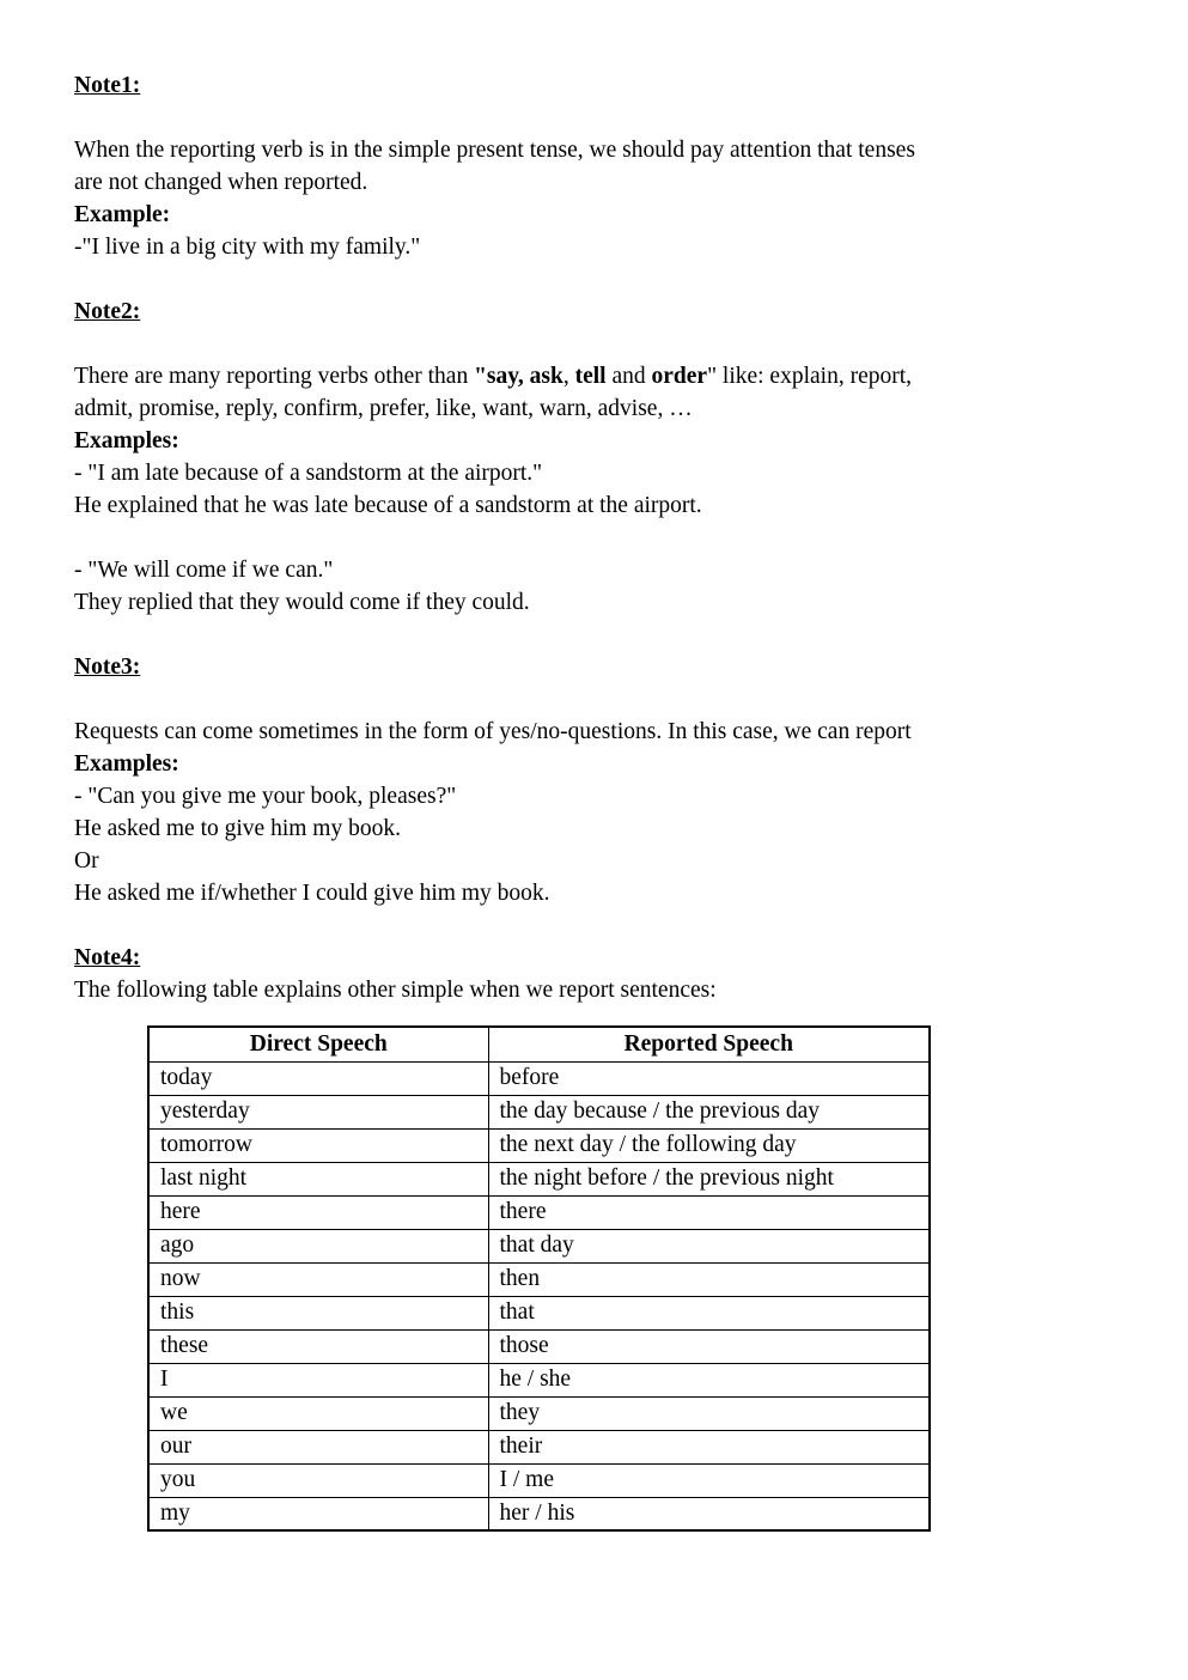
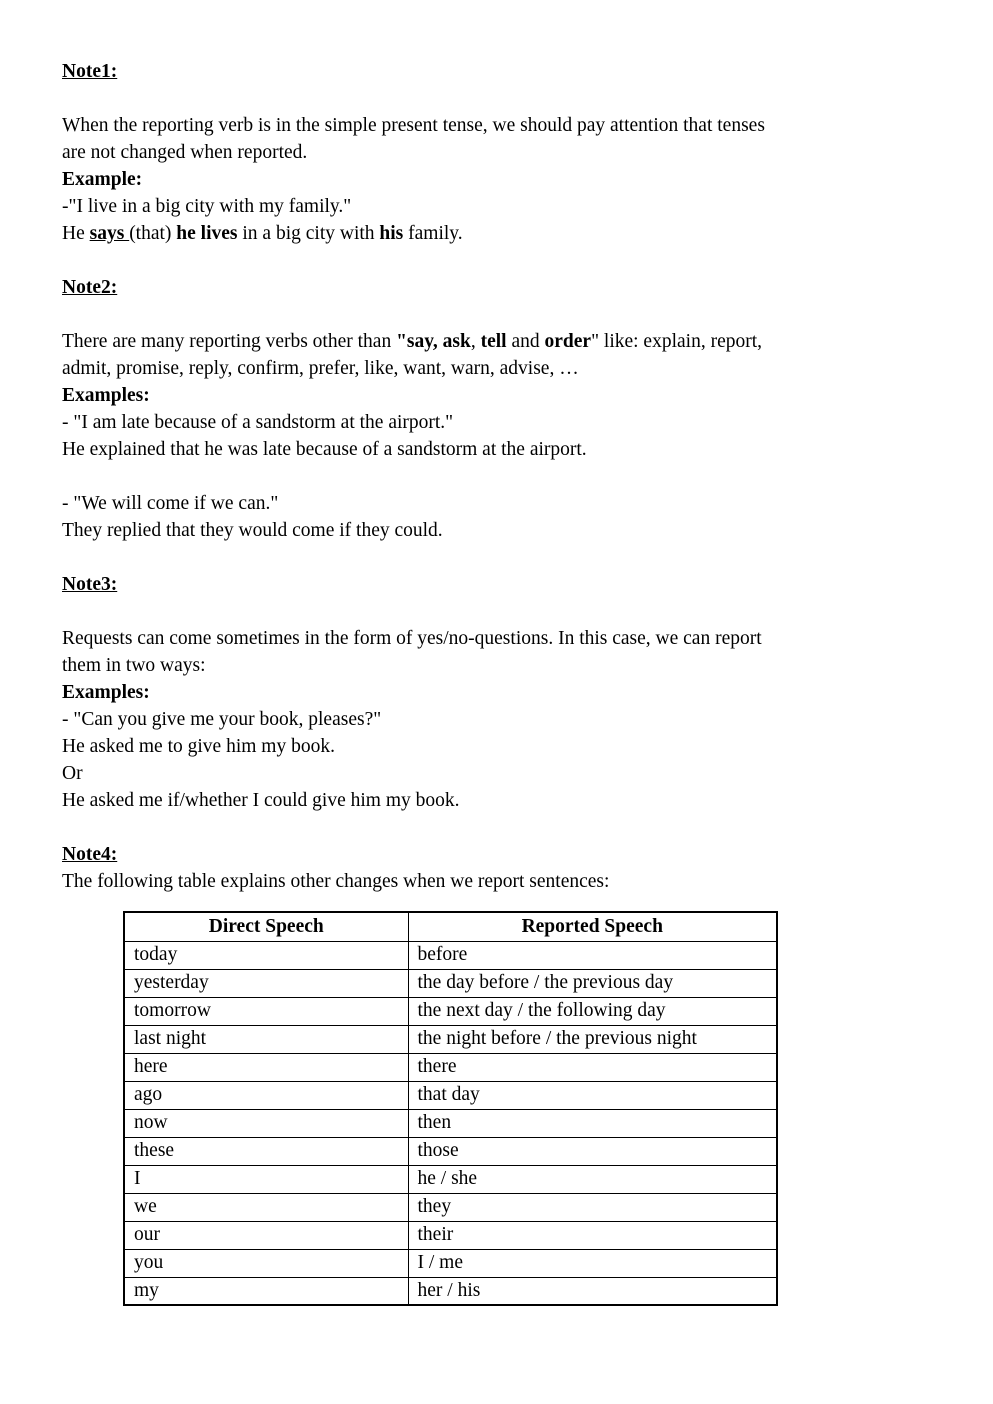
  Note1:
  When the reporting verb is in the simple present tense, we should pay attention that tenses
  are not changed when reported.
  Example:
  -"I live in a big city with my family."
+ He says (that) he lives in a big city with his family.
  Note2:
  There are many reporting verbs other than "say, ask, tell and order" like: explain, report,
  admit, promise, reply, confirm, prefer, like, want, warn, advise, …
  Examples:
  - "I am late because of a sandstorm at the airport."
  He explained that he was late because of a sandstorm at the airport.
  - "We will come if we can."
  They replied that they would come if they could.
  Note3:
  Requests can come sometimes in the form of yes/no-questions. In this case, we can report
+ them in two ways:
  Examples:
  - "Can you give me your book, pleases?"
  He asked me to give him my book.
  Or
  He asked me if/whether I could give him my book.
  Note4:
- The following table explains other simple when we report sentences:
+ The following table explains other changes when we report sentences:
  Direct Speech	Reported Speech
  today	before
- yesterday	the day because / the previous day
+ yesterday	the day before / the previous day
  tomorrow	the next day / the following day
  last night	the night before / the previous night
  here	there
  ago	that day
  now	then
- this	that
  these	those
  I	he / she
  we	they
  our	their
  you	I / me
  my	her / his
